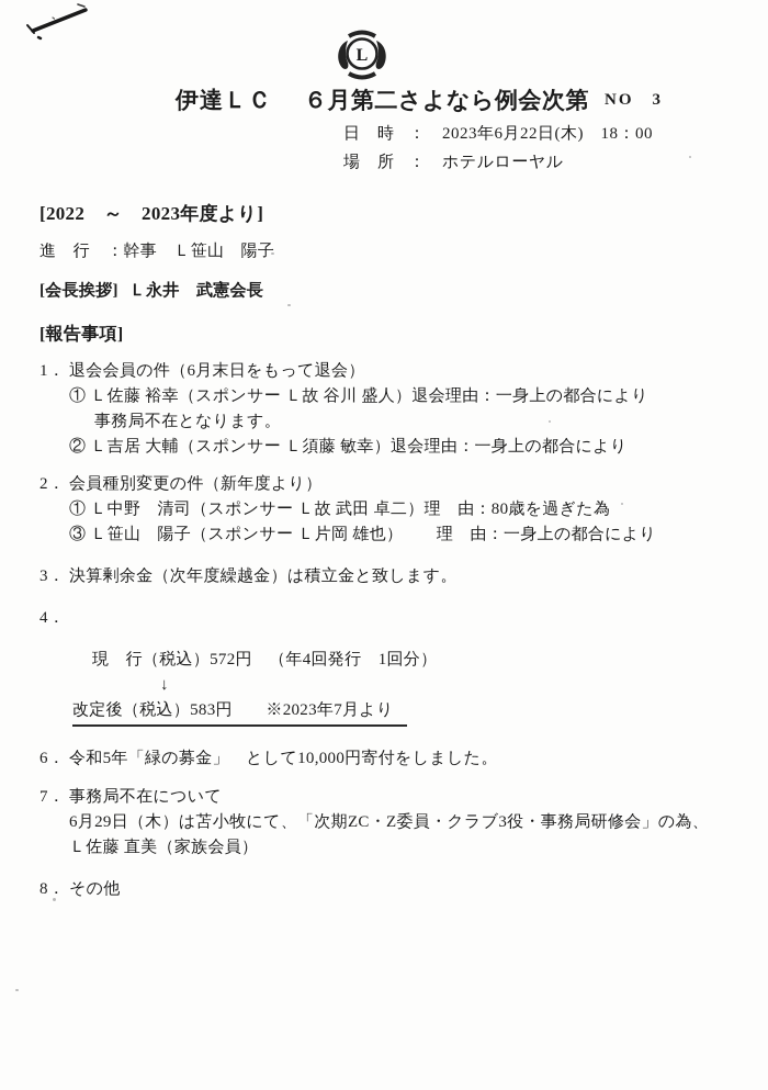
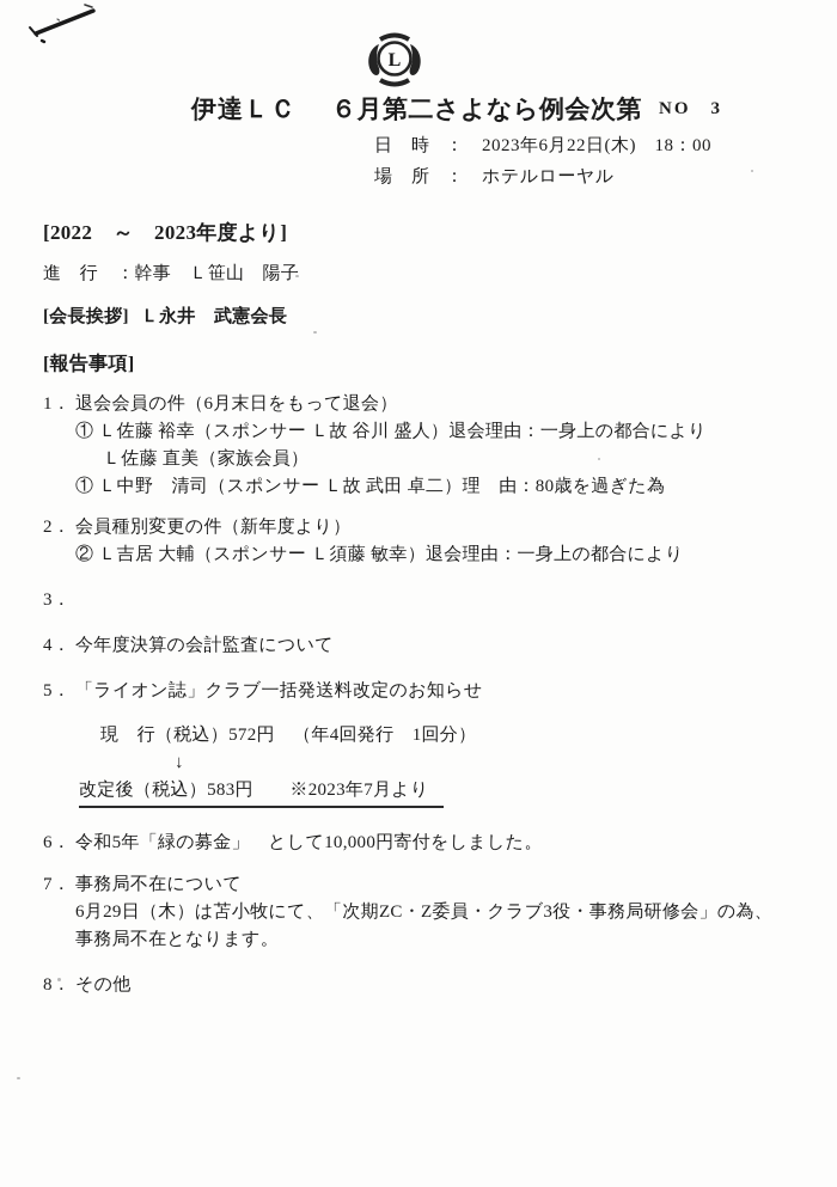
  L
  伊達ＬＣ
  ６月第二さよなら例会次第
  NO 3
  日 時
  ：
  2023年6月22日(木) 18：00
  場 所
  ：
  ホテルローヤル
  [2022 ～ 2023年度より]
  進 行 ：幹事 Ｌ笹山 陽子
  [会長挨拶] Ｌ永井 武憲会長
  [報告事項]
  1．
  退会会員の件（6月末日をもって退会）
  ① Ｌ佐藤 裕幸（スポンサー Ｌ故 谷川 盛人）退会理由：一身上の都合により
- 事務局不在となります。
+ Ｌ佐藤 直美（家族会員）
- ② Ｌ吉居 大輔（スポンサー Ｌ須藤 敏幸）退会理由：一身上の都合により
+ ① Ｌ中野 清司（スポンサー Ｌ故 武田 卓二）理 由：80歳を過ぎた為
  2．
  会員種別変更の件（新年度より）
- ① Ｌ中野 清司（スポンサー Ｌ故 武田 卓二）理 由：80歳を過ぎた為
+ ② Ｌ吉居 大輔（スポンサー Ｌ須藤 敏幸）退会理由：一身上の都合により
- ③ Ｌ笹山 陽子（スポンサー Ｌ片岡 雄也） 理 由：一身上の都合により
  3．
- 決算剰余金（次年度繰越金）は積立金と致します。
  4．
+ 今年度決算の会計監査について
+ 5．
+ 「ライオン誌」クラブ一括発送料改定のお知らせ
  現 行（税込）572円 （年4回発行 1回分）
  ↓
  改定後（税込）583円 ※2023年7月より
  6．
  令和5年「緑の募金」 として10,000円寄付をしました。
  7．
  事務局不在について
  6月29日（木）は苫小牧にて、「次期ZC・Z委員・クラブ3役・事務局研修会」の為、
- Ｌ佐藤 直美（家族会員）
+ 事務局不在となります。
  8．
  その他
